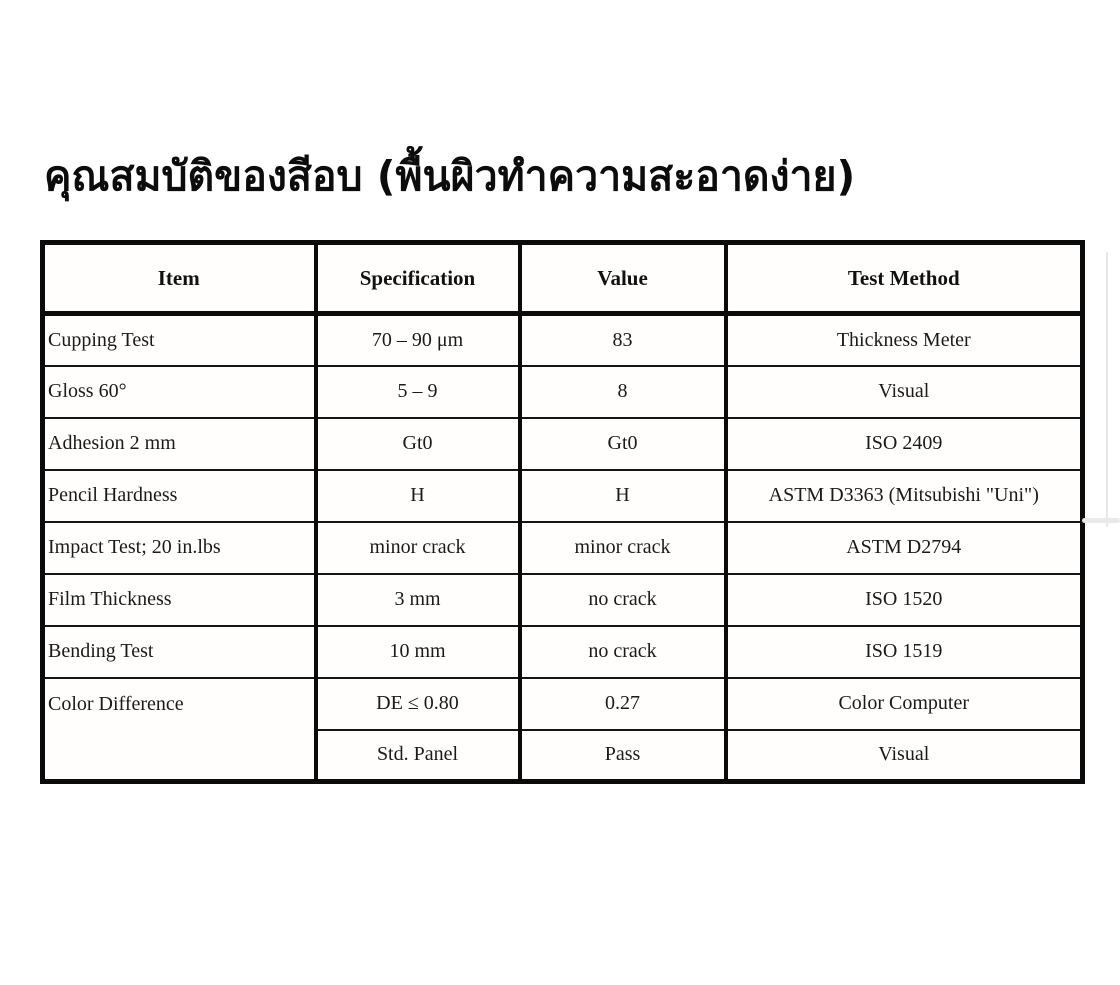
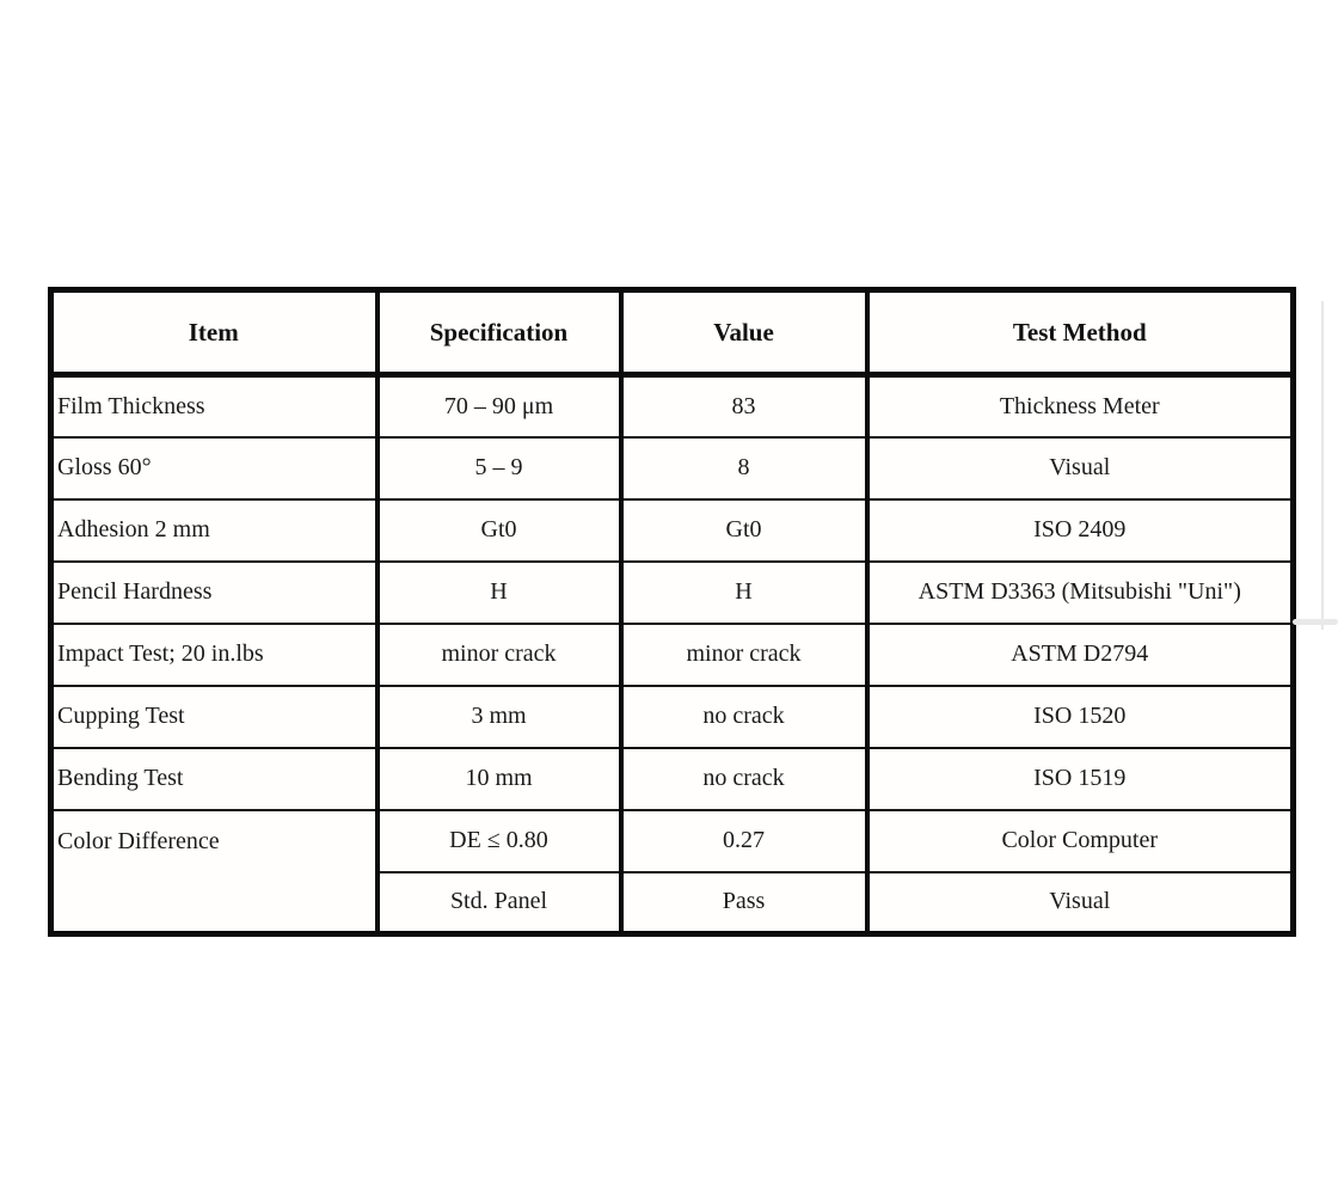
- คุณสมบัติของสีอบ (พื้นผิวทำความสะอาดง่าย)
  Item	Specification	Value	Test Method
- Cupping Test	70 – 90 μm	83	Thickness Meter
+ Film Thickness	70 – 90 μm	83	Thickness Meter
  Gloss 60°	5 – 9	8	Visual
  Adhesion 2 mm	Gt0	Gt0	ISO 2409
  Pencil Hardness	H	H	ASTM D3363 (Mitsubishi "Uni")
  Impact Test; 20 in.lbs	minor crack	minor crack	ASTM D2794
- Film Thickness	3 mm	no crack	ISO 1520
+ Cupping Test	3 mm	no crack	ISO 1520
  Bending Test	10 mm	no crack	ISO 1519
  Color Difference	DE ≤ 0.80	0.27	Color Computer
  Std. Panel	Pass	Visual
